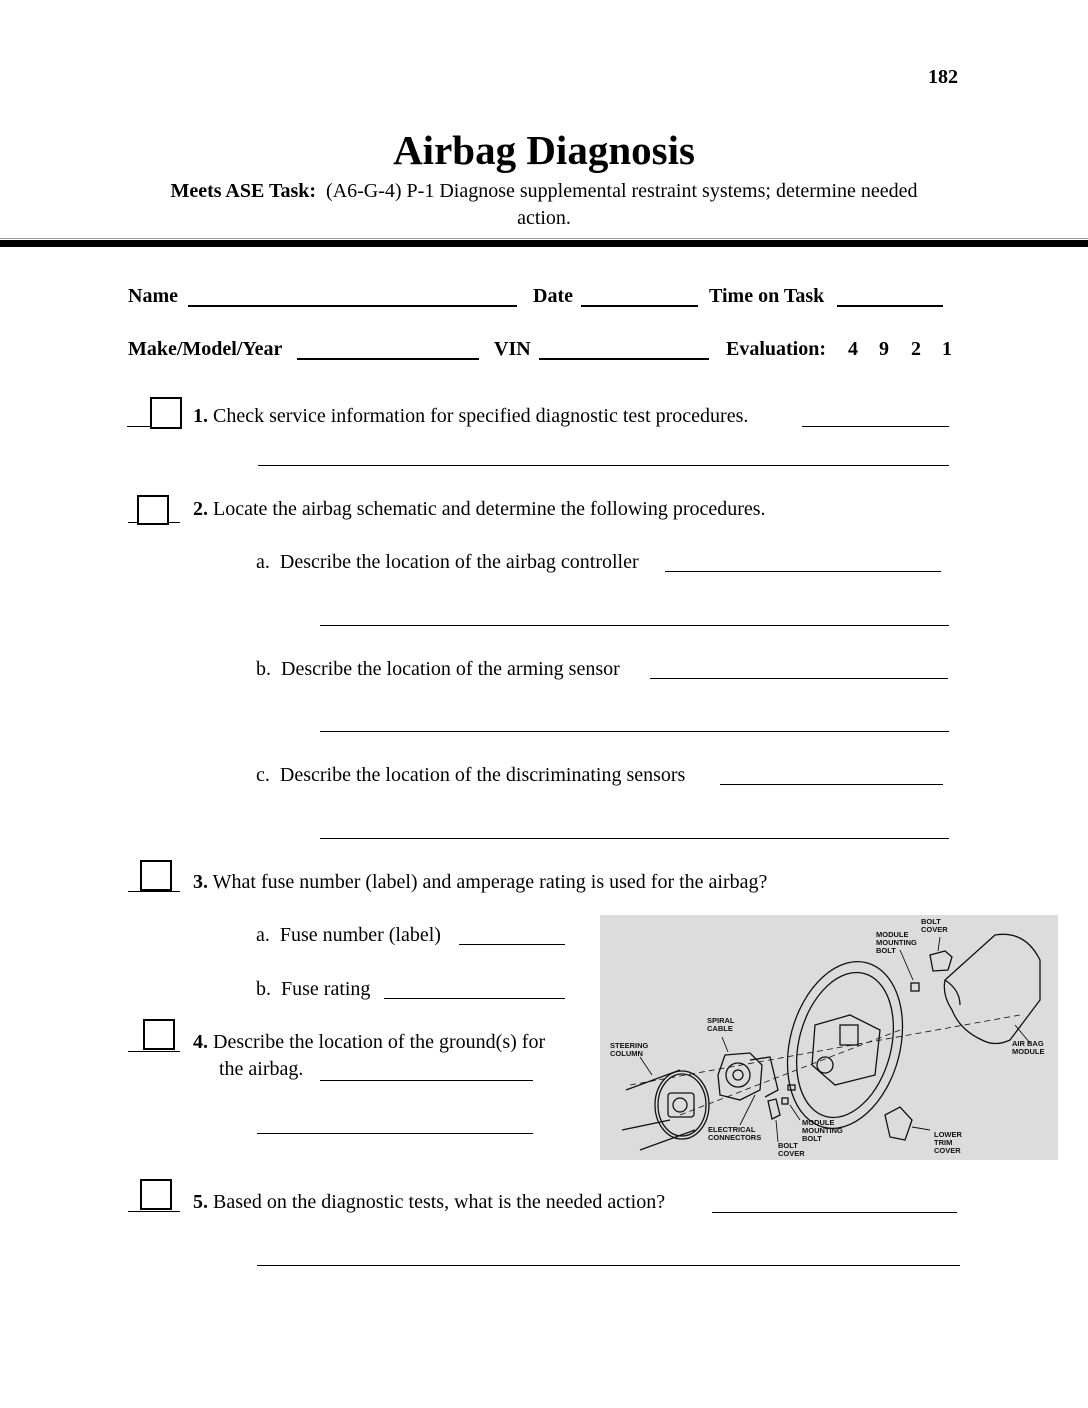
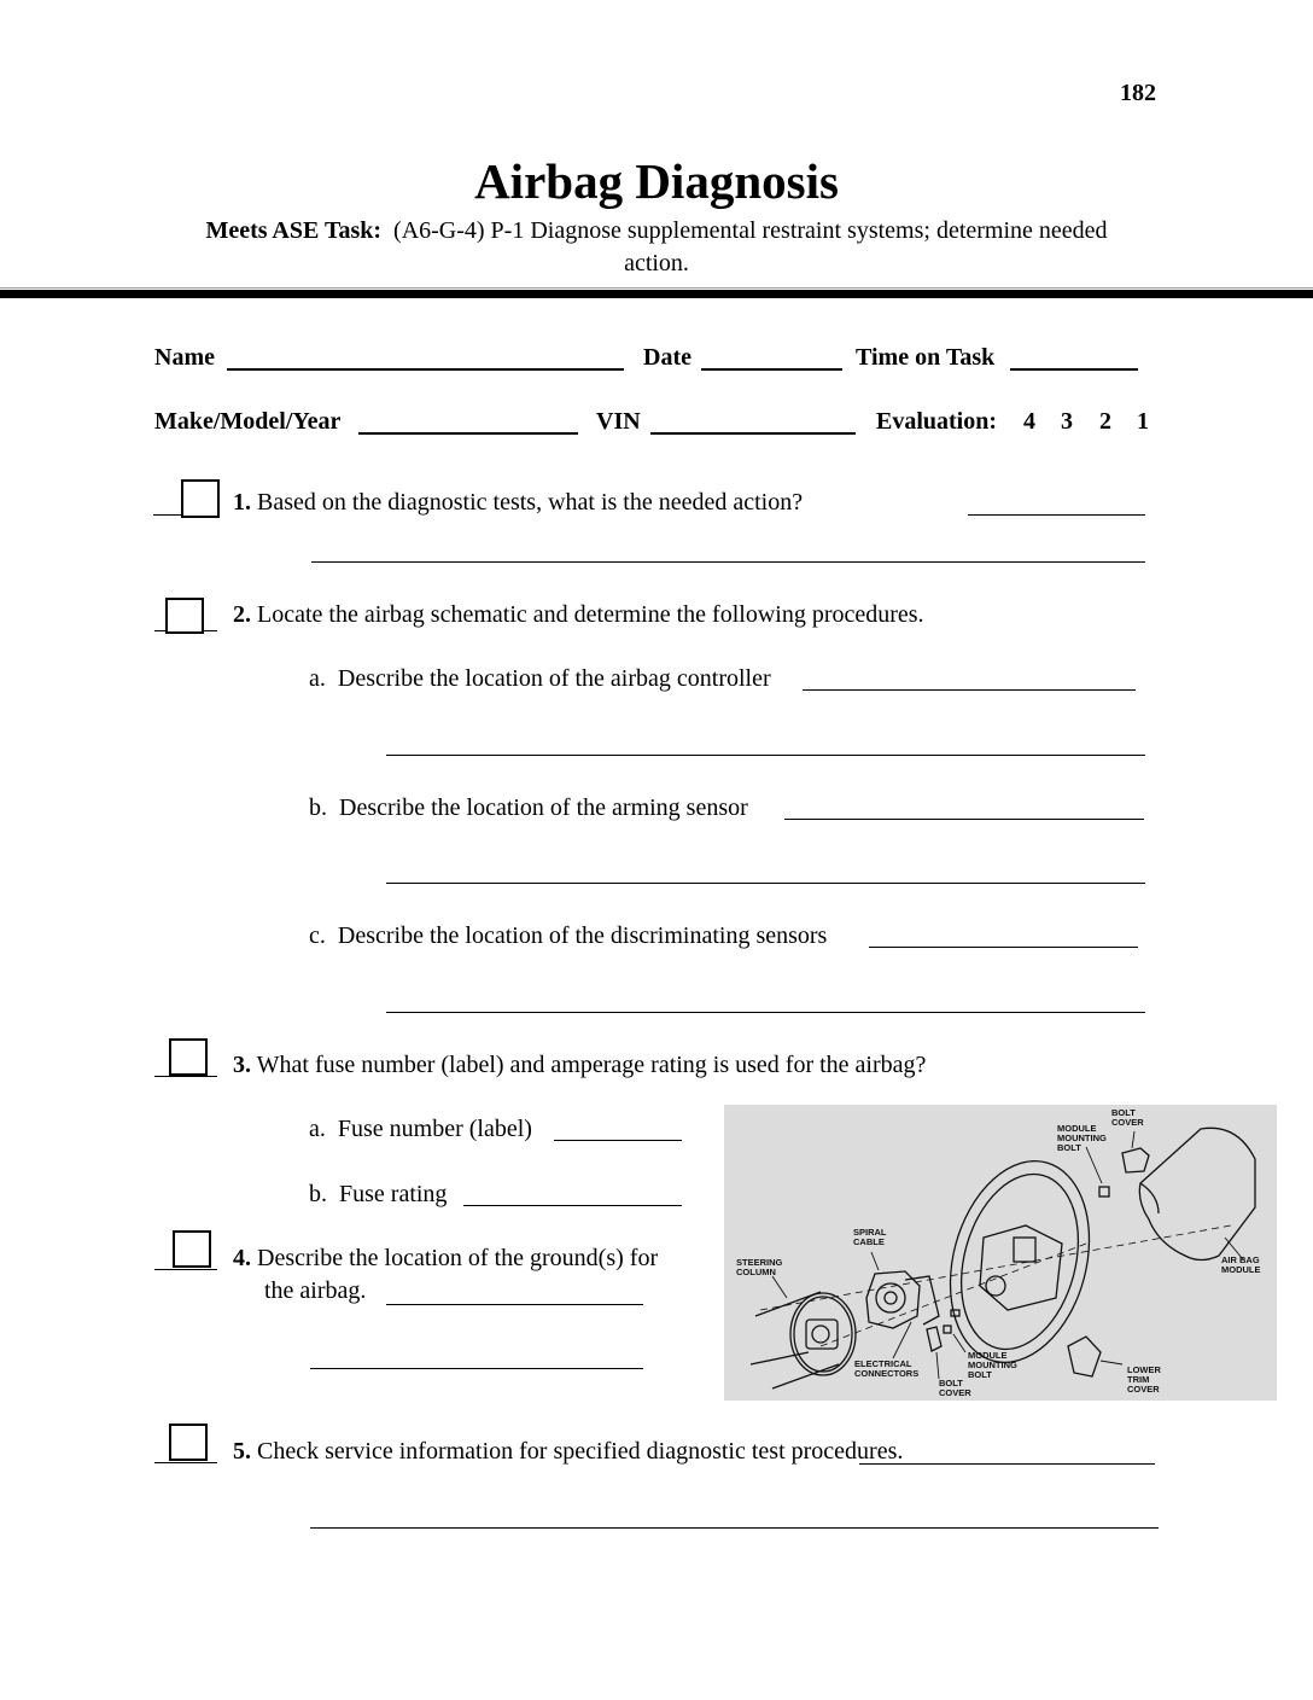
  182
  Airbag Diagnosis
  Meets ASE Task: (A6-G-4) P-1 Diagnose supplemental restraint systems; determine needed
  action.
  Name
  Date
  Time on Task
  Make/Model/Year
  VIN
  Evaluation:
  4
- 9
+ 3
  2
  1
- 1. Check service information for specified diagnostic test procedures.
+ 1. Based on the diagnostic tests, what is the needed action?
  2. Locate the airbag schematic and determine the following procedures.
  a. Describe the location of the airbag controller
  b. Describe the location of the arming sensor
  c. Describe the location of the discriminating sensors
  3. What fuse number (label) and amperage rating is used for the airbag?
  a. Fuse number (label)
  b. Fuse rating
  4. Describe the location of the ground(s) for
  the airbag.
- 5. Based on the diagnostic tests, what is the needed action?
+ 5. Check service information for specified diagnostic test procedures.
  BOLT COVER
  MODULE MOUNTING BOLT
  SPIRAL CABLE
  STEERING COLUMN
  AIR BAG MODULE
  ELECTRICAL CONNECTORS
  MODULE MOUNTING BOLT
  BOLT COVER
  LOWER TRIM COVER
